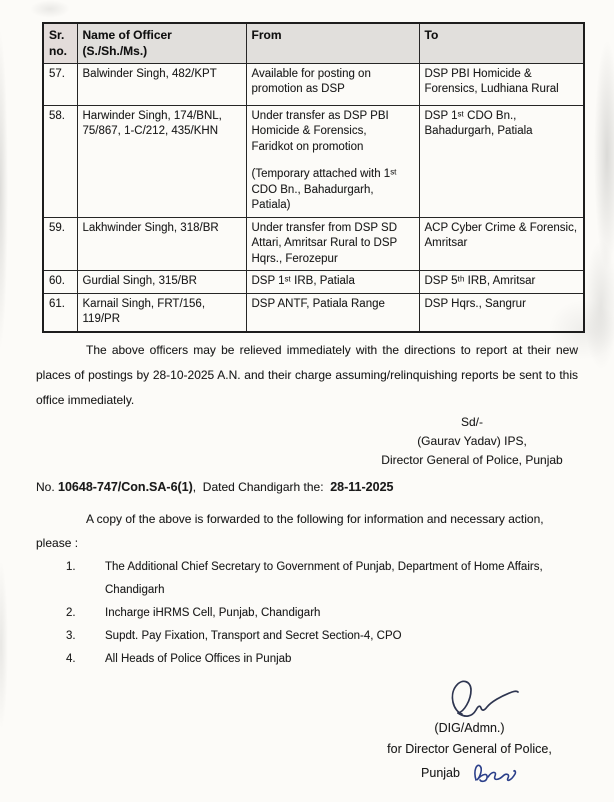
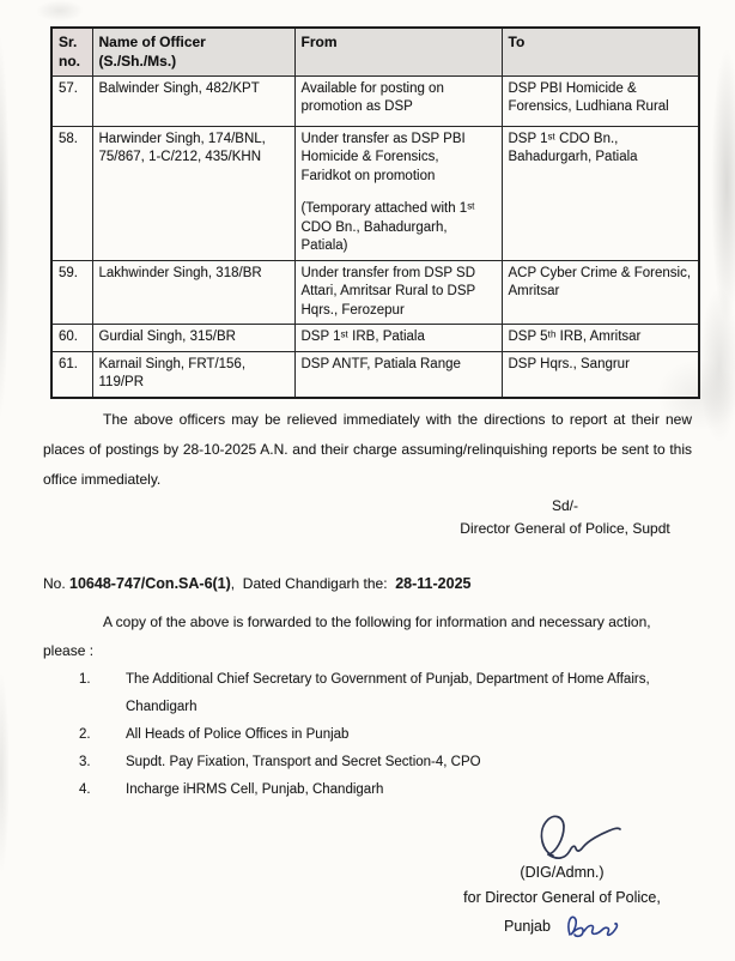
  Sr. no.	Name of Officer (S./Sh./Ms.)	From	To
  57.	Balwinder Singh, 482/KPT	Available for posting on promotion as DSP	DSP PBI Homicide & Forensics, Ludhiana Rural
  58.	Harwinder Singh, 174/BNL, 75/867, 1-C/212, 435/KHN	Under transfer as DSP PBI Homicide & Forensics, Faridkot on promotion(Temporary attached with 1ˢᵗ CDO Bn., Bahadurgarh, Patiala)	DSP 1ˢᵗ CDO Bn., Bahadurgarh, Patiala
  59.	Lakhwinder Singh, 318/BR	Under transfer from DSP SD Attari, Amritsar Rural to DSP Hqrs., Ferozepur	ACP Cyber Crime & Forensic, Amritsar
  60.	Gurdial Singh, 315/BR	DSP 1ˢᵗ IRB, Patiala	DSP 5ᵗʰ IRB, Amritsar
  61.	Karnail Singh, FRT/156, 119/PR	DSP ANTF, Patiala Range	DSP Hqrs., Sangrur
  The above officers may be relieved immediately with the directions to report at their new places of postings by 28-10-2025 A.N. and their charge assuming/relinquishing reports be sent to this office immediately.
  Sd/-
- (Gaurav Yadav) IPS,
- Director General of Police, Punjab
+ Director General of Police, Supdt
  No. 10648-747/Con.SA-6(1), Dated Chandigarh the: 28-11-2025
  A copy of the above is forwarded to the following for information and necessary action,
  please :
  1.
  The Additional Chief Secretary to Government of Punjab, Department of Home Affairs,
  Chandigarh
  2.
- Incharge iHRMS Cell, Punjab, Chandigarh
+ All Heads of Police Offices in Punjab
  3.
  Supdt. Pay Fixation, Transport and Secret Section-4, CPO
  4.
- All Heads of Police Offices in Punjab
+ Incharge iHRMS Cell, Punjab, Chandigarh
  (DIG/Admn.)
  for Director General of Police,
  Punjab
